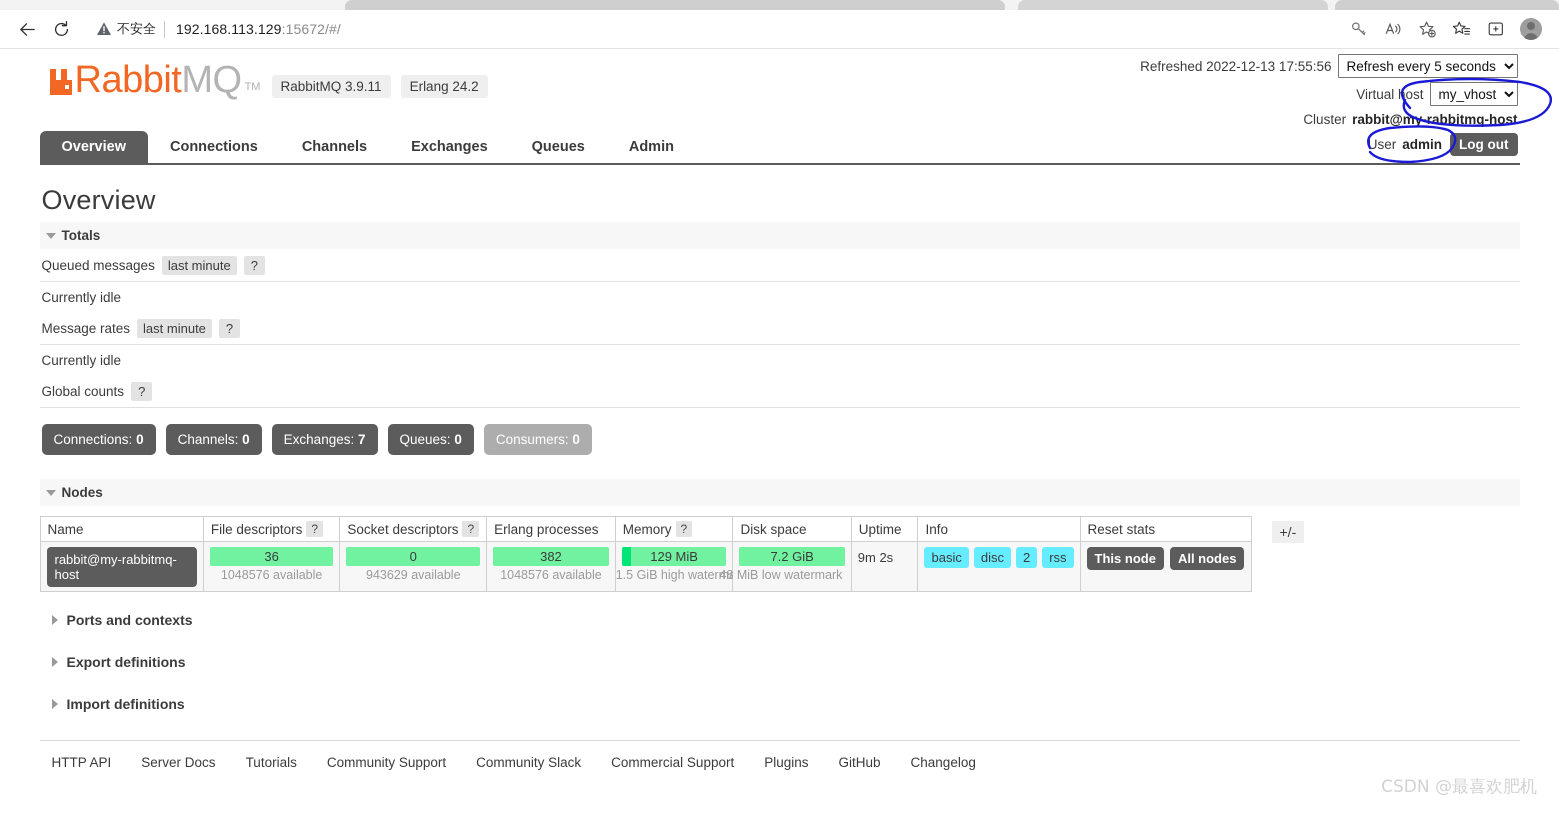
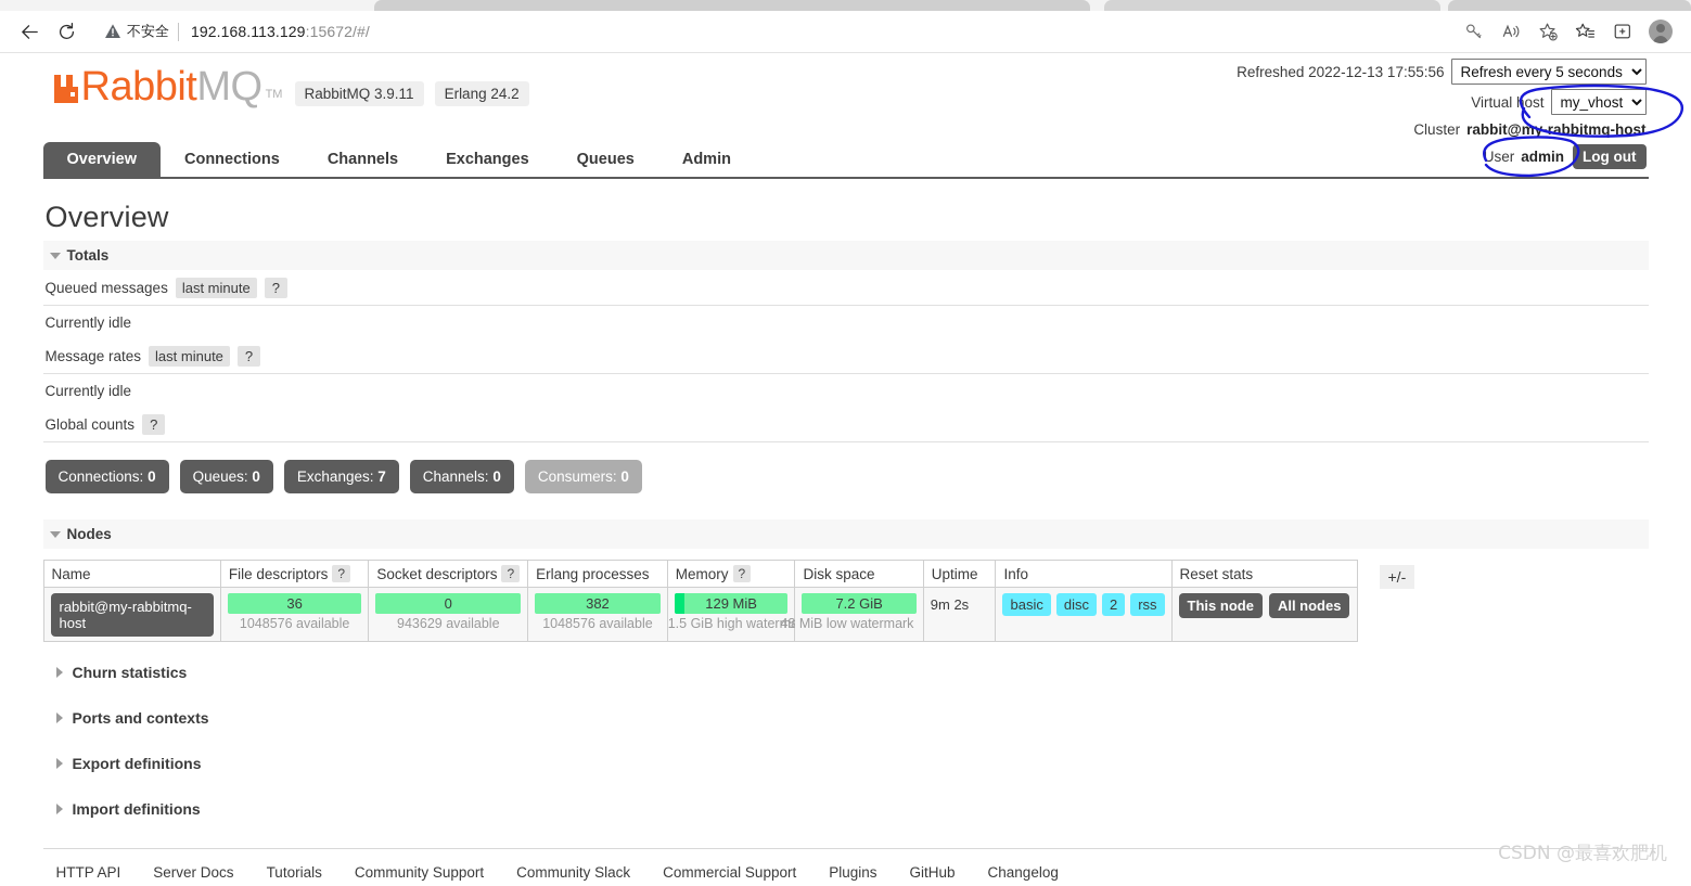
  不安全
  192.168.113.129:15672/#/
  RabbitMQ
  TM
  RabbitMQ 3.9.11
  Erlang 24.2
  Refreshed 2022-12-13 17:55:56
  Refresh every 5 seconds
  Virtualost
  my_vhost
  Cluster
  rabbit@m-rabbitmq-host
  User
  admin
  Log out
  Overview
  Connections
  Channels
  Exchanges
  Queues
  Admin
  Overview
  Totals
  Queued messages
  last minute
  ?
  Currently idle
  Message rates
  last minute
  ?
  Currently idle
  Global counts
  ?
  Connections: 0
- Channels: 0
+ Queues: 0
  Exchanges: 7
- Queues: 0
+ Channels: 0
  Consumers: 0
  Nodes
  Name	File descriptors ?	Socket descriptors ?	Erlang processes	Memory ?	Disk space	Uptime	Info	Reset stats
  rabbit@my-rabbitmq-host	36 1048576 available	0 943629 available	382 1048576 available	129 MiB 1.5 GiB high waterm	7.2 GiB 48 MiB low watermark	9m 2s	basic disc 2 rss	This node All nodes
  +/-
+ Churn statistics
  Ports and contexts
  Export definitions
  Import definitions
  HTTP API
  Server Docs
  Tutorials
  Community Support
  Community Slack
  Commercial Support
  Plugins
  GitHub
  Changelog
  CSDN @最喜欢肥机
